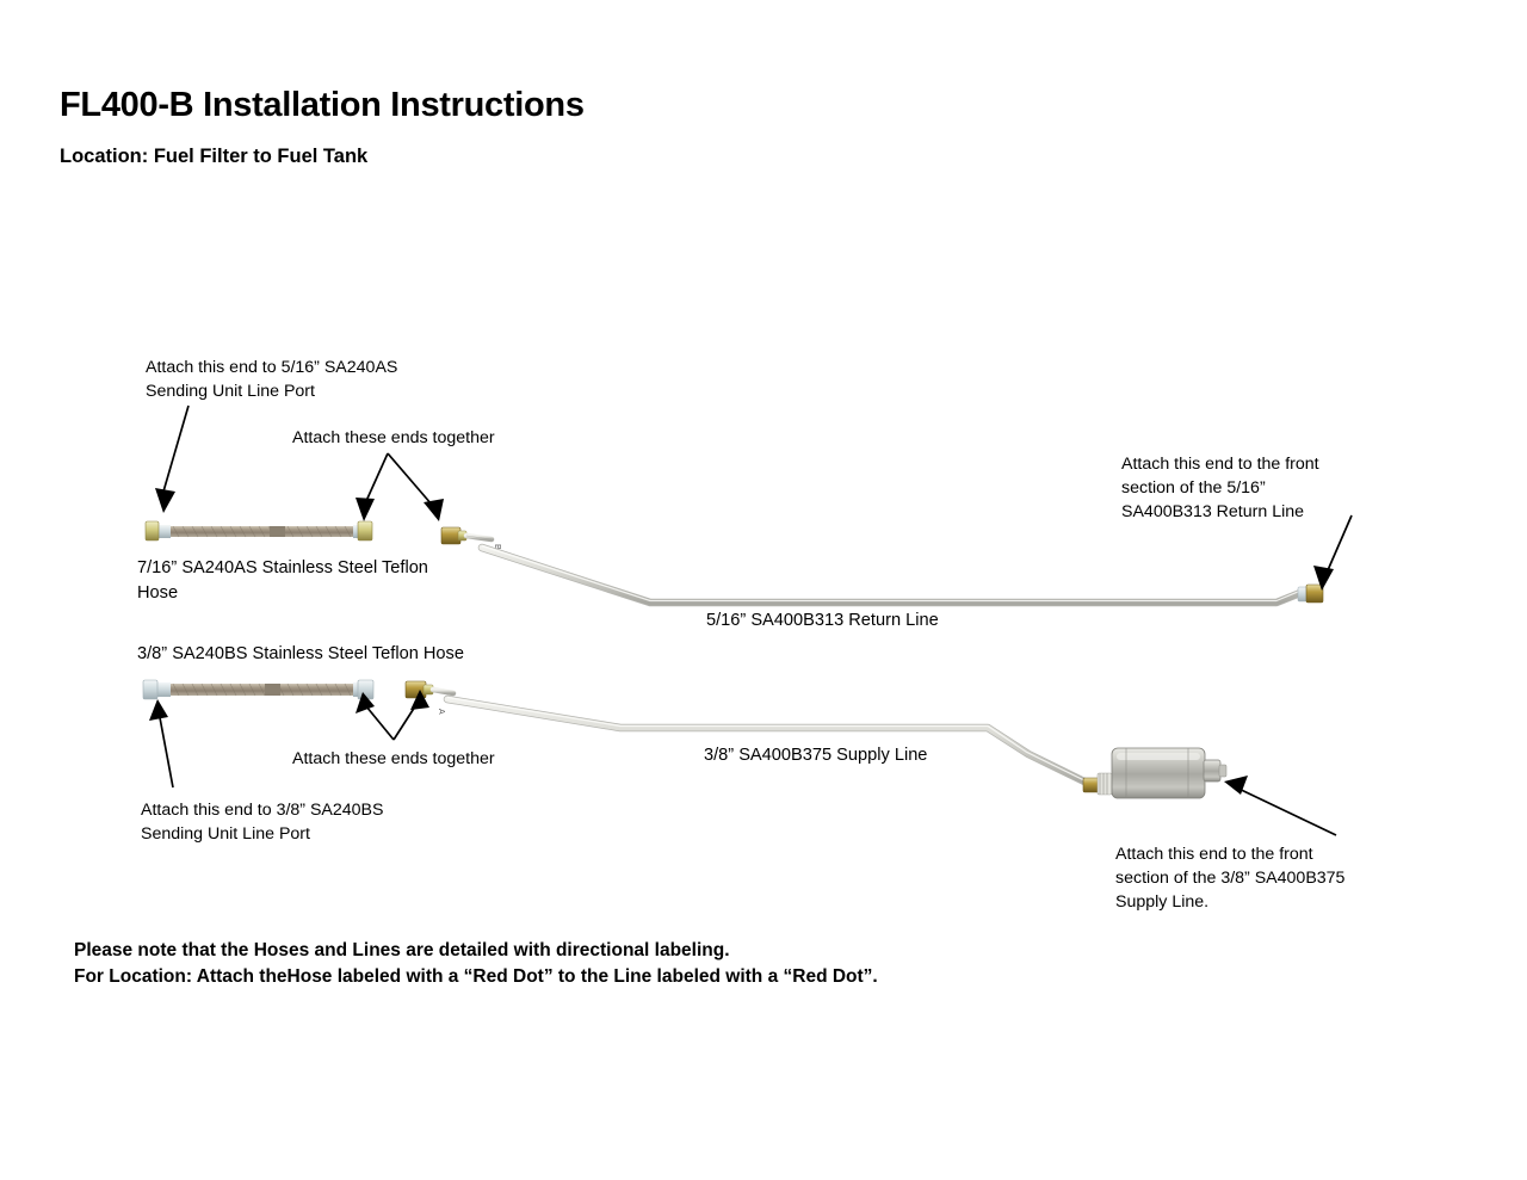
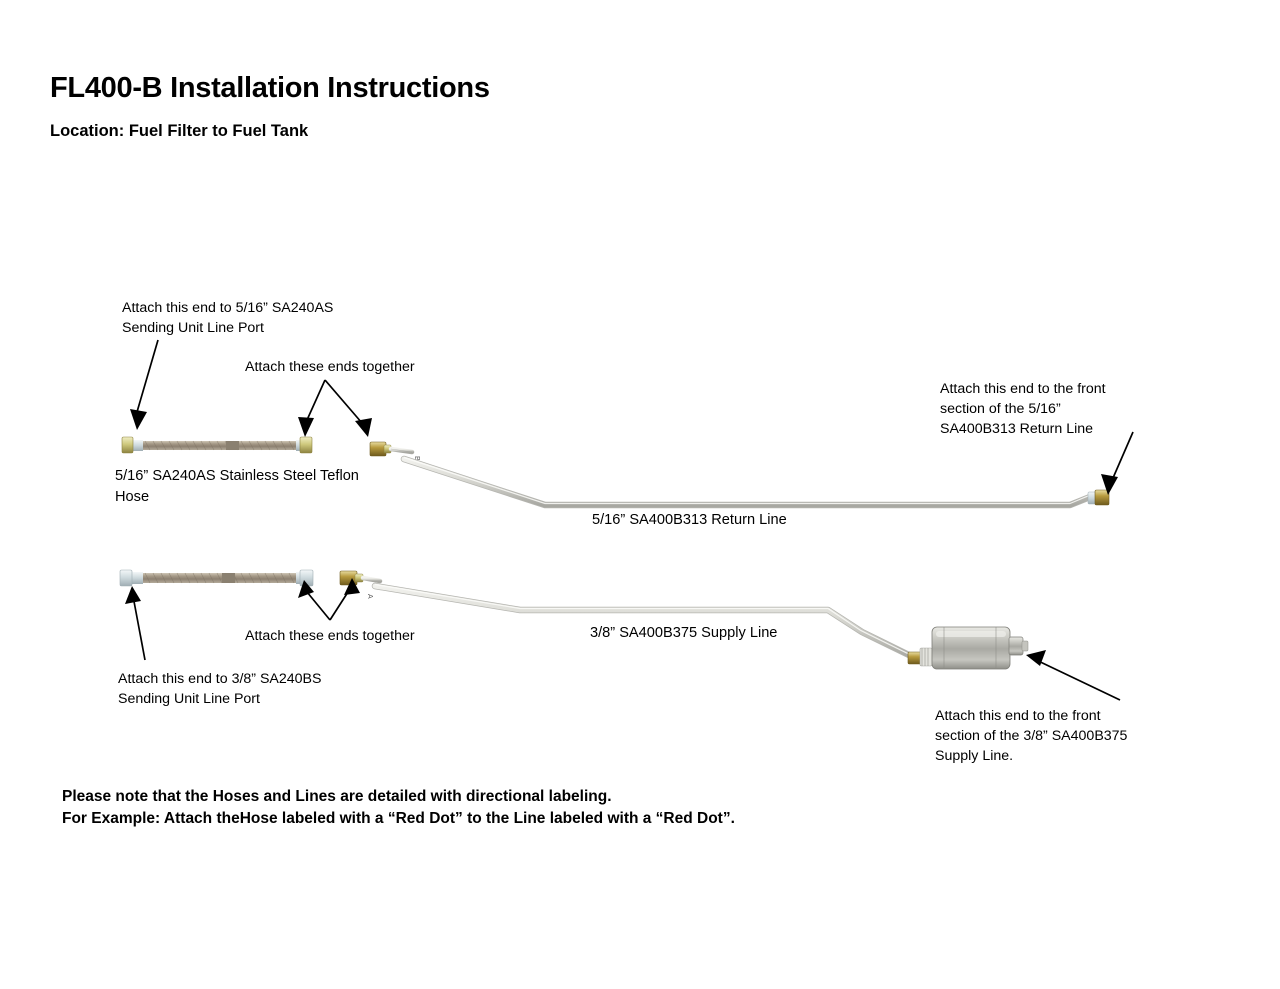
  FL400-B Installation Instructions
  Location: Fuel Filter to Fuel Tank
  Attach this end to 5/16” SA240AS
  Sending Unit Line Port
  Attach these ends together
  Attach this end to the front
  section of the 5/16”
  SA400B313 Return Line
  Attach these ends together
  Attach this end to 3/8” SA240BS
  Sending Unit Line Port
  Attach this end to the front
  section of the 3/8” SA400B375
  Supply Line.
- 7/16” SA240AS Stainless Steel Teflon
+ 5/16” SA240AS Stainless Steel Teflon
  Hose
- 3/8” SA240BS Stainless Steel Teflon Hose
  5/16” SA400B313 Return Line
  3/8” SA400B375 Supply Line
  Please note that the Hoses and Lines are detailed with directional labeling.
- For Location: Attach theHose labeled with a “Red Dot” to the Line labeled with a “Red Dot”.
+ For Example: Attach theHose labeled with a “Red Dot” to the Line labeled with a “Red Dot”.
